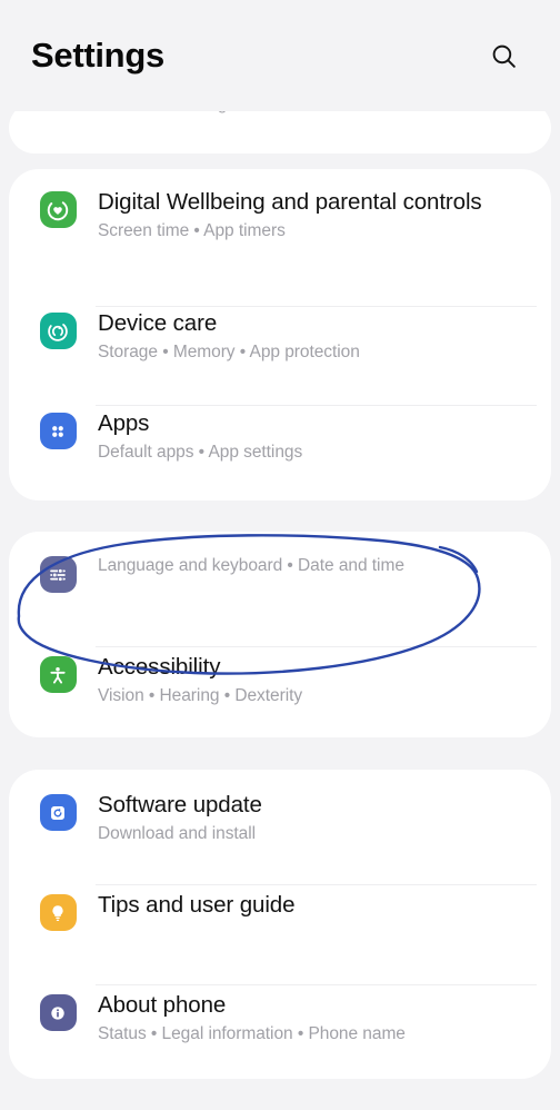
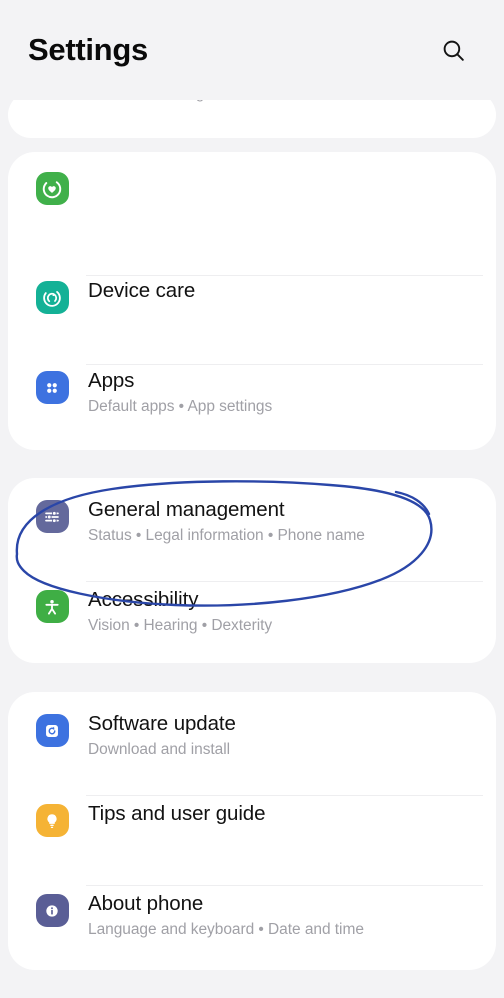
- Digital Wellbeing and parental controls
- Screen time • App timers
  Device care
- Storage • Memory • App protection
  Apps
  Default apps • App settings
+ General management
- Language and keyboard • Date and time
+ Status • Legal information • Phone name
  Aessibility
  Vision • Hearing • Dexterity
  Software update
  Download and install
  Tips and user guide
  About phone
- Status • Legal information • Phone name
+ Language and keyboard • Date and time
  Settings
